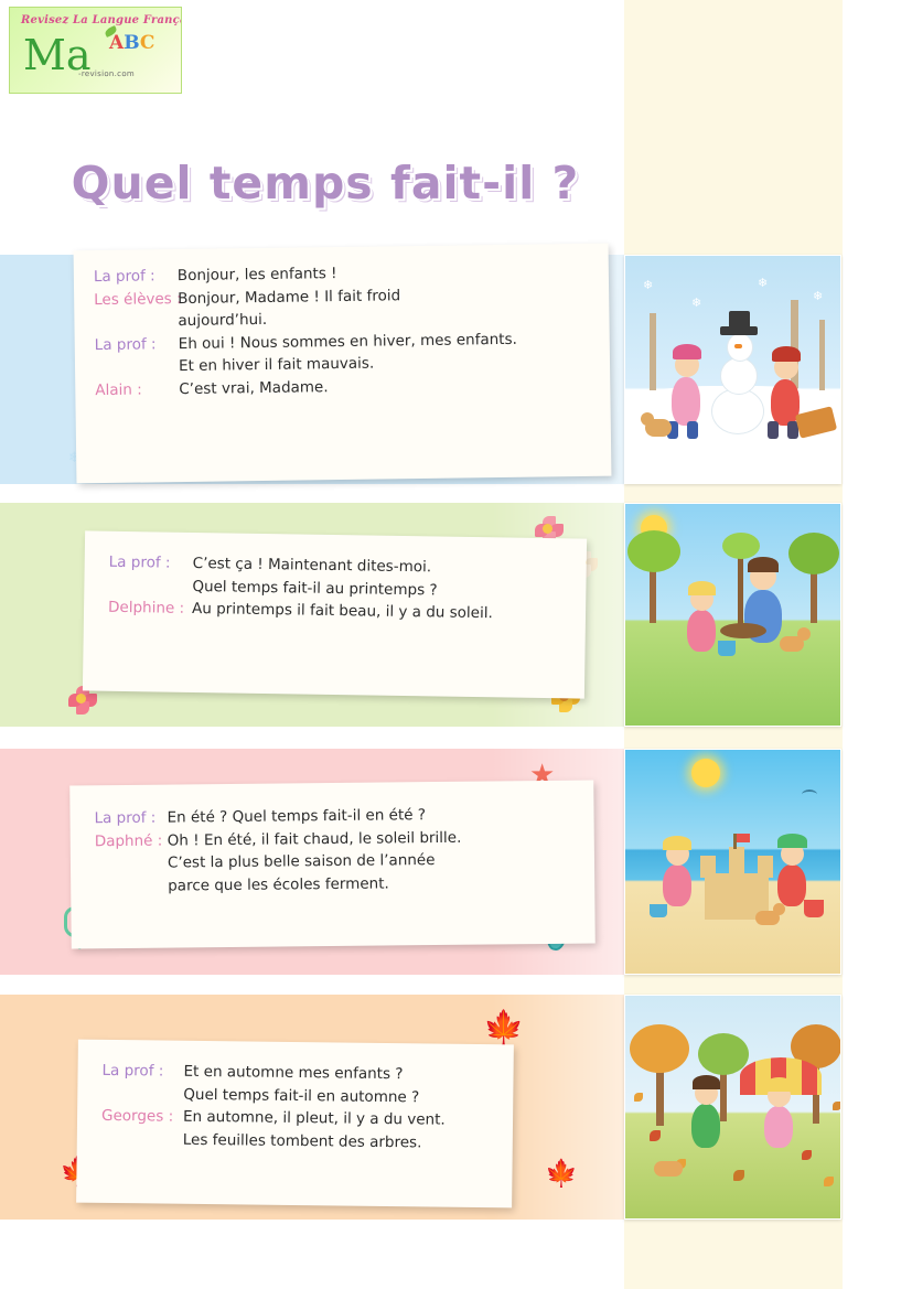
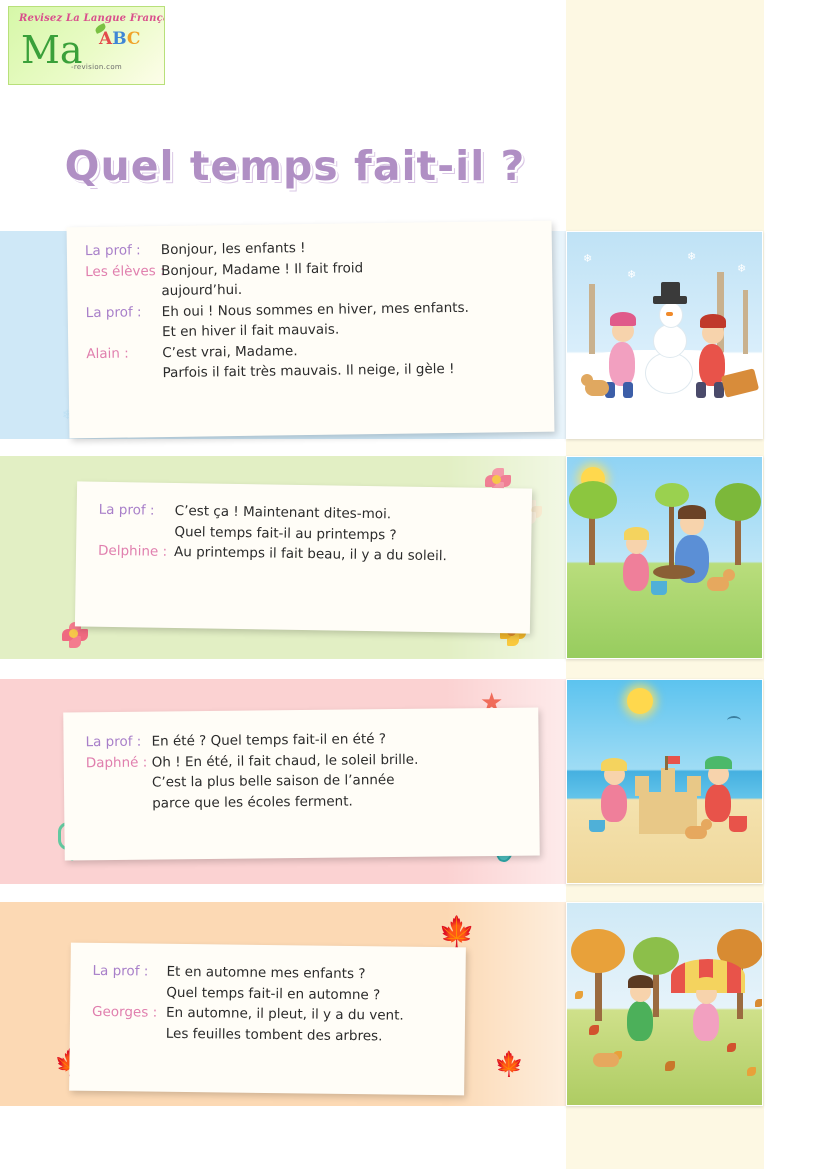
  Revisez La Langue Franç
  Ma
  -revision.com
  ABC
  Quel temps fait-il ?
  ❄
  La prof :
  Bonjour, les enfants !
  Les élèves :
  Bonjour, Madame ! Il fait froid
  aujourd’hui.
  La prof :
  Eh oui ! Nous sommes en hiver, mes enfants.
  Et en hiver il fait mauvais.
  Alain :
  C’est vrai, Madame.
+ Parfois il fait très mauvais. Il neige, il gèle !
  ❄
  ❄
  ❄
  ❄
  La prof :
  C’est ça ! Maintenant dites-moi.
  Quel temps fait-il au printemps ?
  Delphine :
  Au printemps il fait beau, il y a du soleil.
  ★
  La prof :
  En été ? Quel temps fait-il en été ?
  Daphné :
  Oh ! En été, il fait chaud, le soleil brille.
  C’est la plus belle saison de l’année
  parce que les écoles ferment.
  🍁
  🍁
  La prof :
  Et en automne mes enfants ?
  Quel temps fait-il en automne ?
  Georges :
  En automne, il pleut, il y a du vent.
  Les feuilles tombent des arbres.
